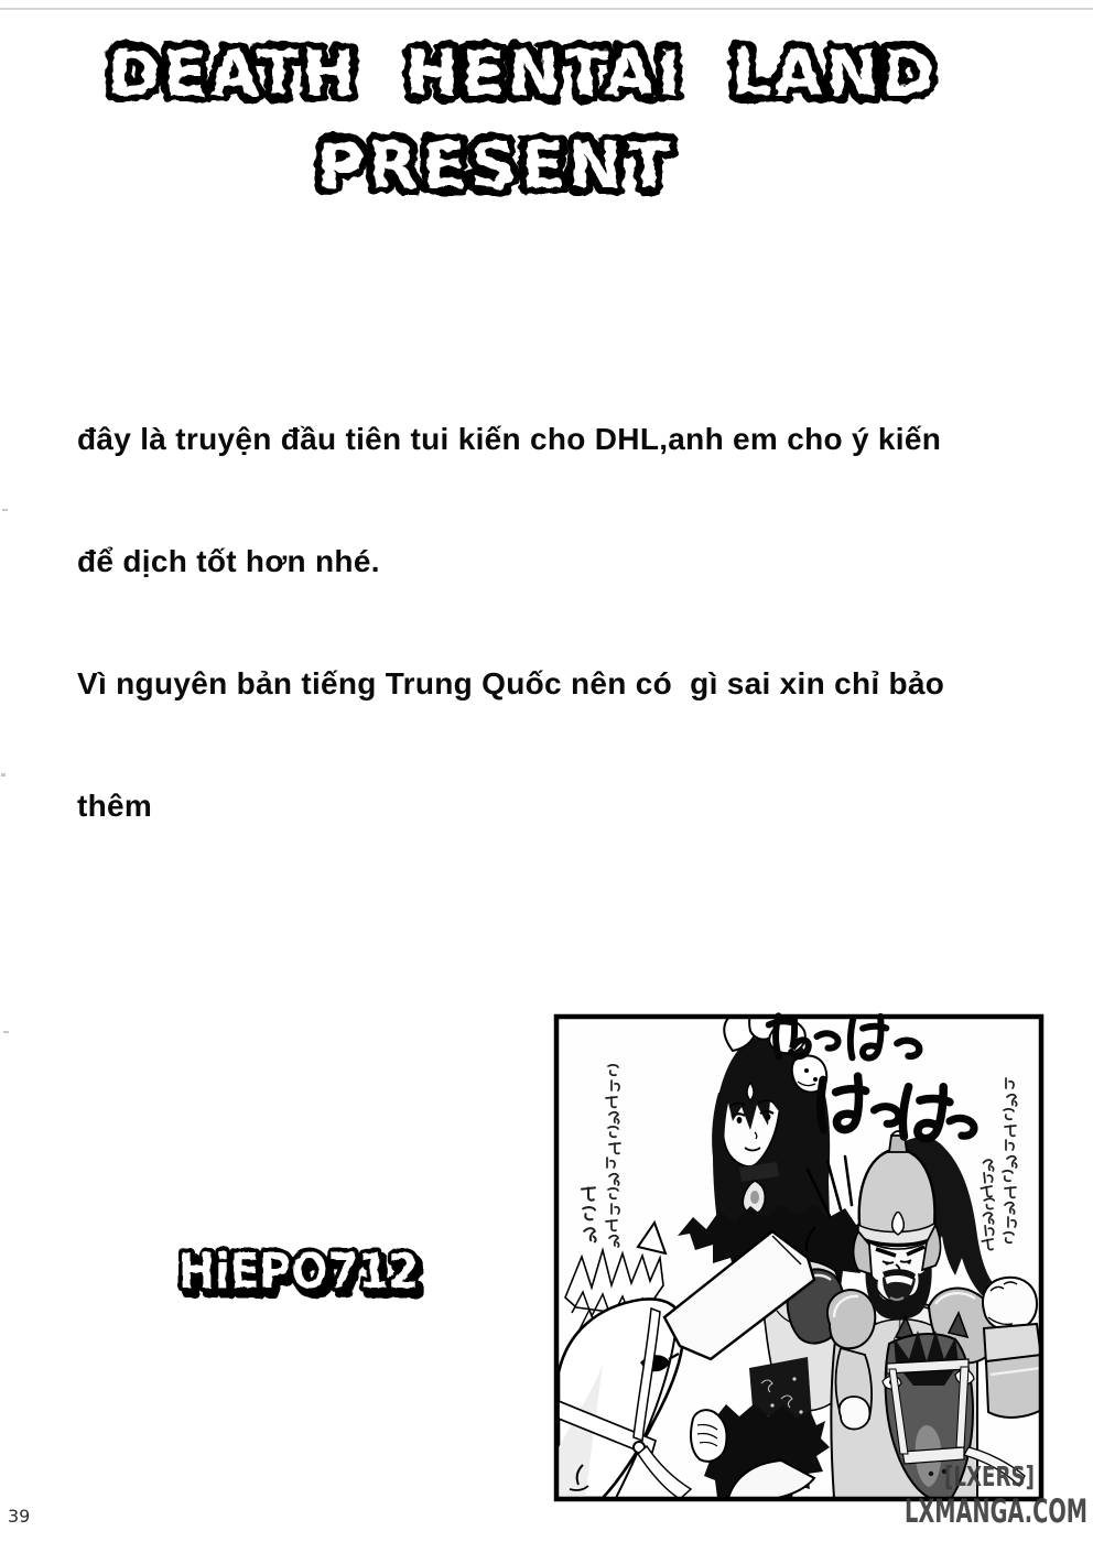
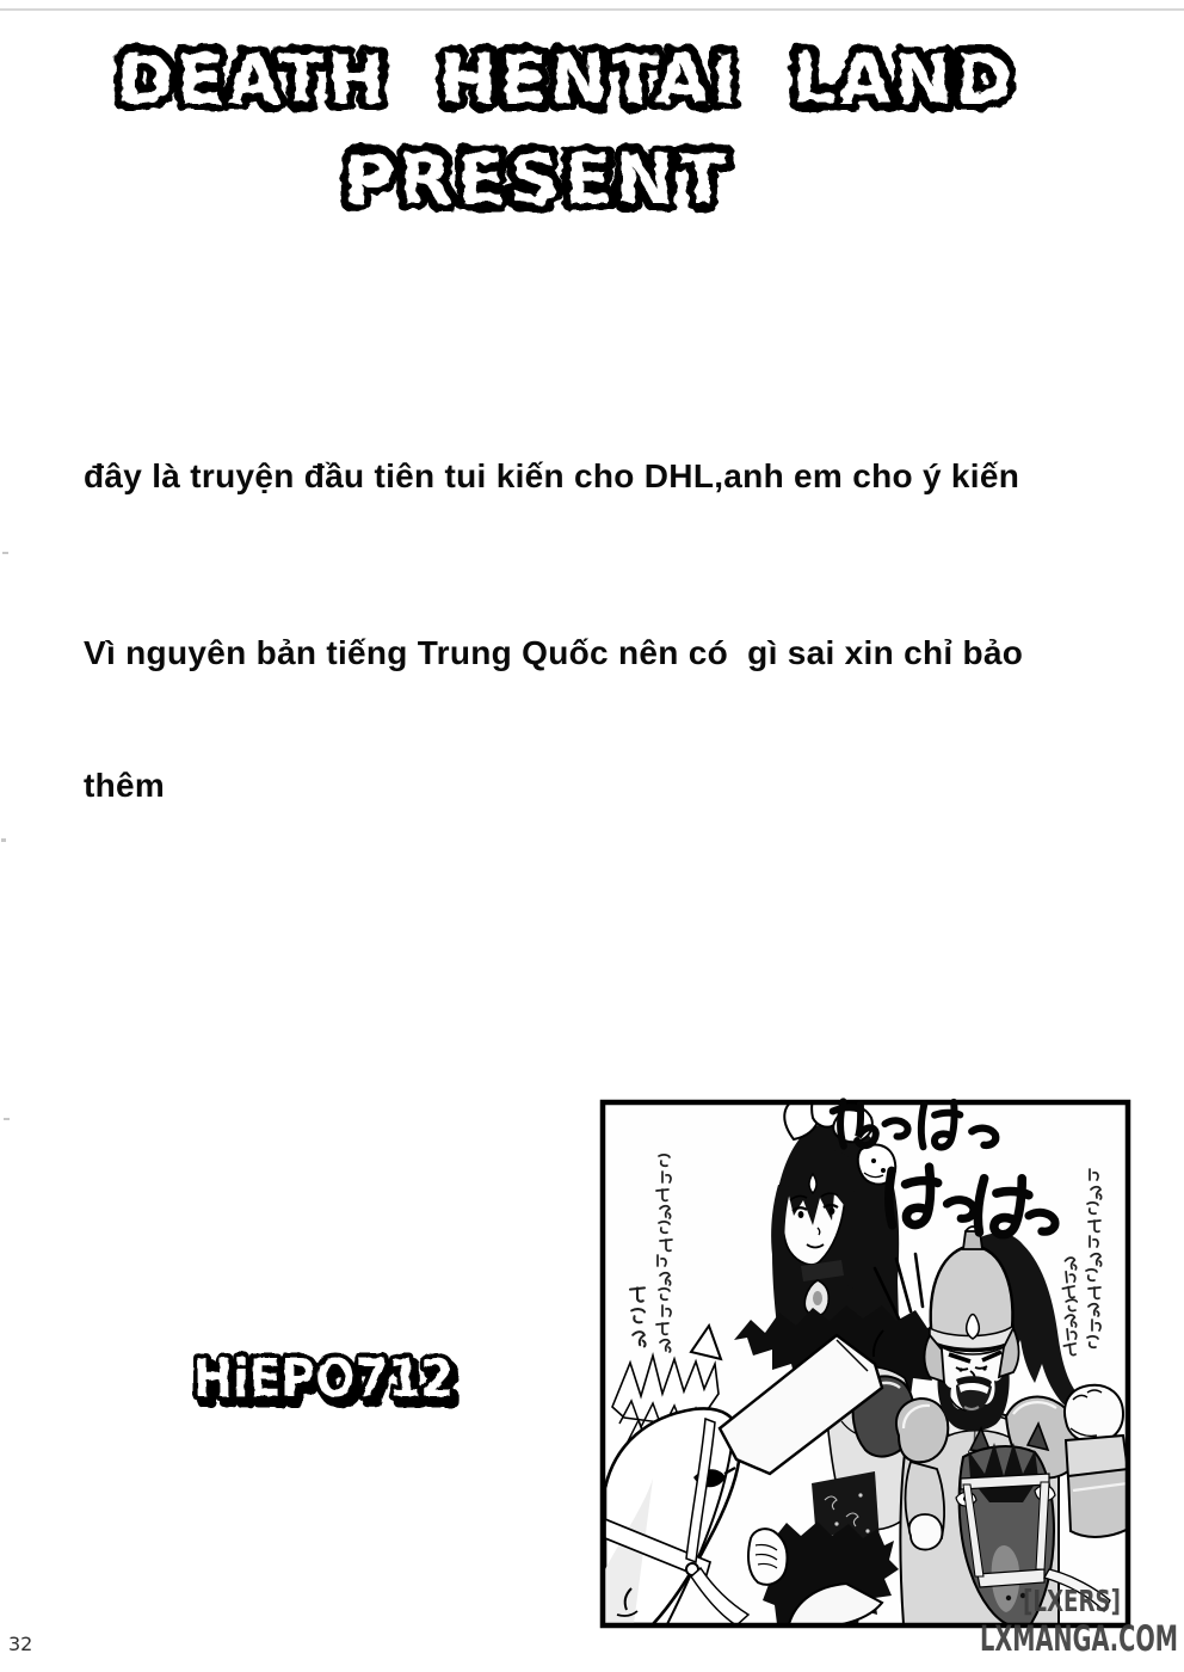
  DEATH HENTAI LAND
  PRESENT
  đây là truyện đầu tiên tui kiến cho DHL,anh em cho ý kiến
- để dịch tốt hơn nhé.
  Vì nguyên bản tiếng Trung Quốc nên có gì sai xin chỉ bảo
  thêm
  HiEPO712
- 39
+ 32
  [LXERS]
  LXMANGA.COM
